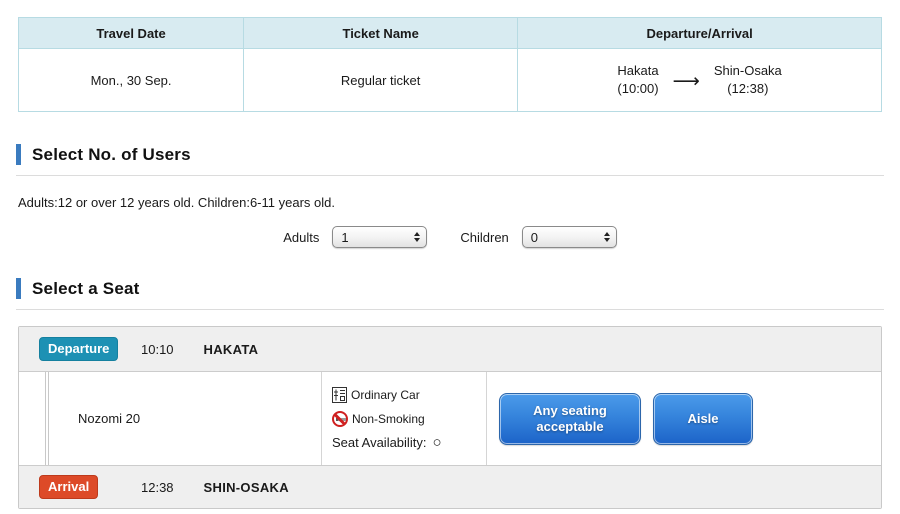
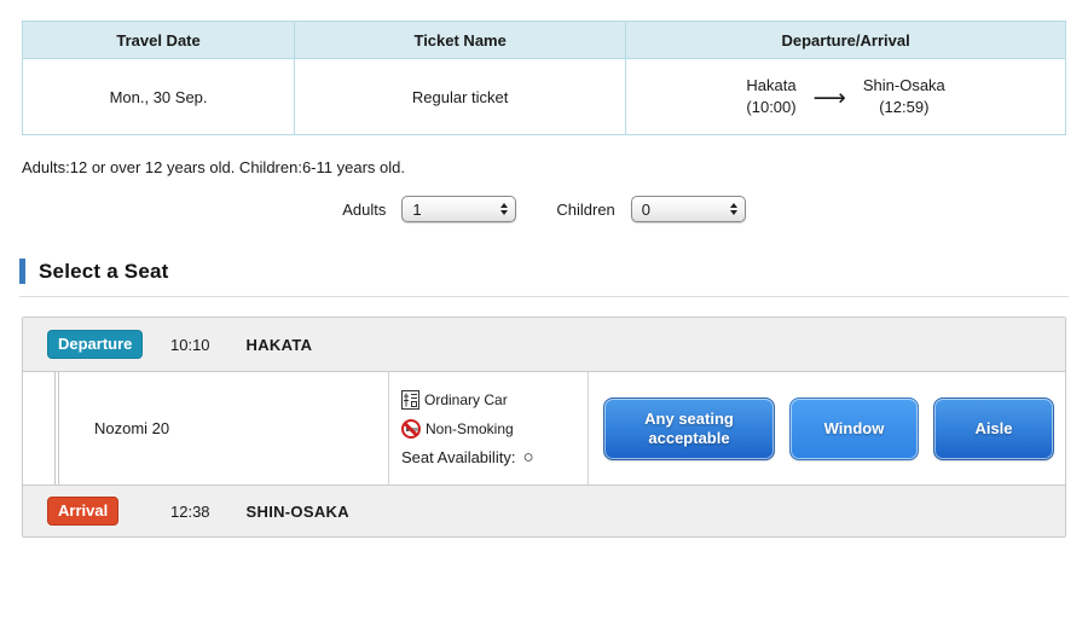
  Travel Date
  Ticket Name
  Departure/Arrival
  Mon., 30 Sep.
  Regular ticket
  Hakata
  (10:00)
  ⟶
  Shin-Osaka
- (12:38)
+ (12:59)
- Select No. of Users
  Adults:12 or over 12 years old. Children:6-11 years old.
  Adults
  1
  Children
  0
  Select a Seat
  Departure
  10:10
  HAKATA
  Nozomi 20
  Ordinary Car
  Non-Smoking
  Seat Availability:
  ○
  Any seating acceptable
+ Window
  Aisle
  Arrival
  12:38
  SHIN-OSAKA
